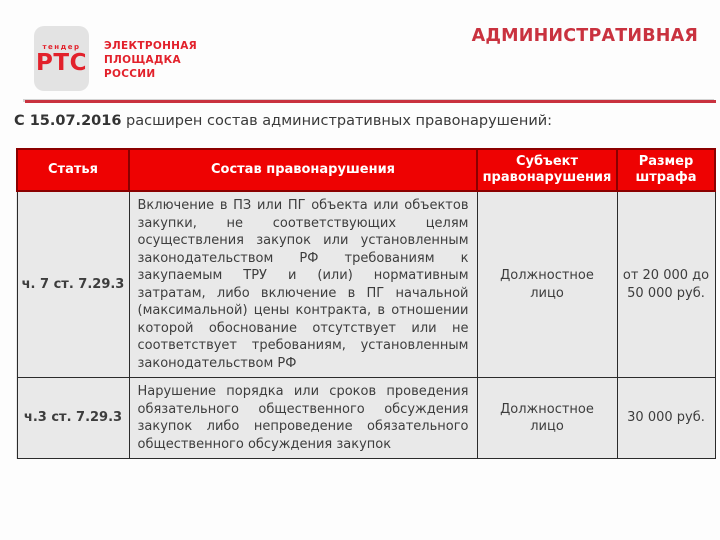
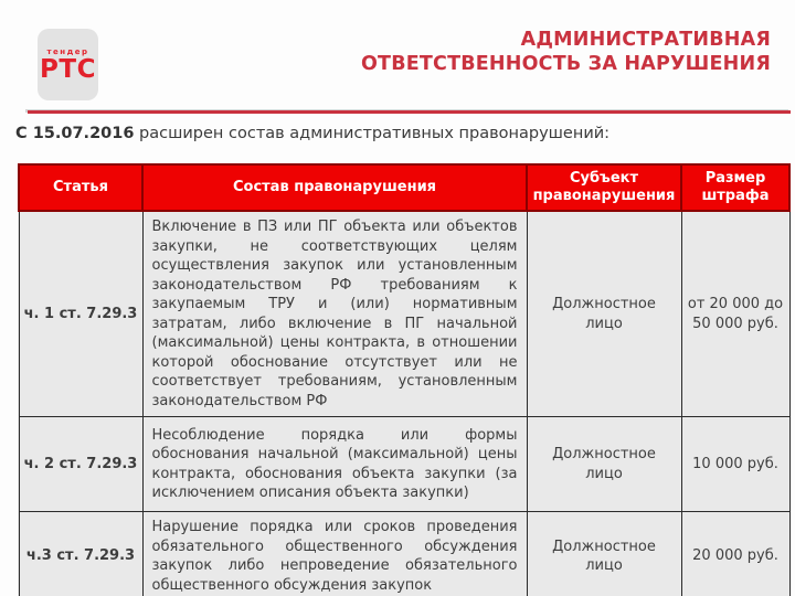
  тендер
  РТС
- ЭЛЕКТРОННАЯ
- ПЛОЩАДКА
- РОССИИ
  АДМИНИСТРАТИВНАЯ
+ ОТВЕТСТВЕННОСТЬ ЗА НАРУШЕНИЯ
  С 15.07.2016 расширен состав административных правонарушений:
  Статья	Состав правонарушения	Субъект правонарушения	Размер штрафа
- ч. 7 ст. 7.29.3	Включение в ПЗ или ПГ объекта или объектов закупки, не соответствующих целям осуществления закупок или установленным законодательством РФ требованиям к закупаемым ТРУ и (или) нормативным затратам, либо включение в ПГ начальной (максимальной) цены контракта, в отношении которой обоснование отсутствует или не соответствует требованиям, установленным законодательством РФ	Должностное лицо	от 20 000 до 50 000 руб.
+ ч. 1 ст. 7.29.3	Включение в ПЗ или ПГ объекта или объектов закупки, не соответствующих целям осуществления закупок или установленным законодательством РФ требованиям к закупаемым ТРУ и (или) нормативным затратам, либо включение в ПГ начальной (максимальной) цены контракта, в отношении которой обоснование отсутствует или не соответствует требованиям, установленным законодательством РФ	Должностное лицо	от 20 000 до 50 000 руб.
+ ч. 2 ст. 7.29.3	Несоблюдение порядка или формы обоснования начальной (максимальной) цены контракта, обоснования объекта закупки (за исключением описания объекта закупки)	Должностное лицо	10 000 руб.
- ч.3 ст. 7.29.3	Нарушение порядка или сроков проведения обязательного общественного обсуждения закупок либо непроведение обязательного общественного обсуждения закупок	Должностное лицо	30 000 руб.
+ ч.3 ст. 7.29.3	Нарушение порядка или сроков проведения обязательного общественного обсуждения закупок либо непроведение обязательного общественного обсуждения закупок	Должностное лицо	20 000 руб.
